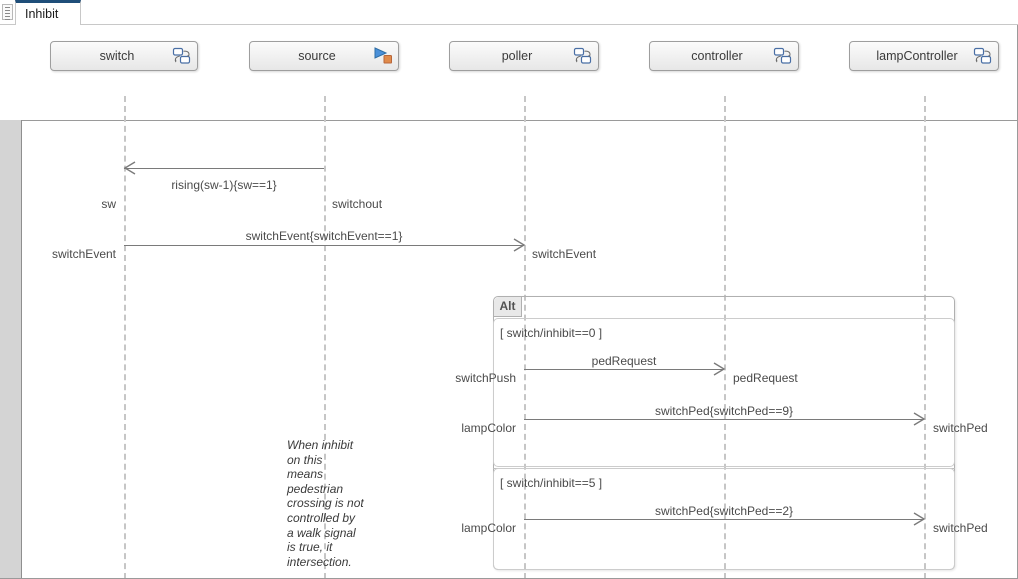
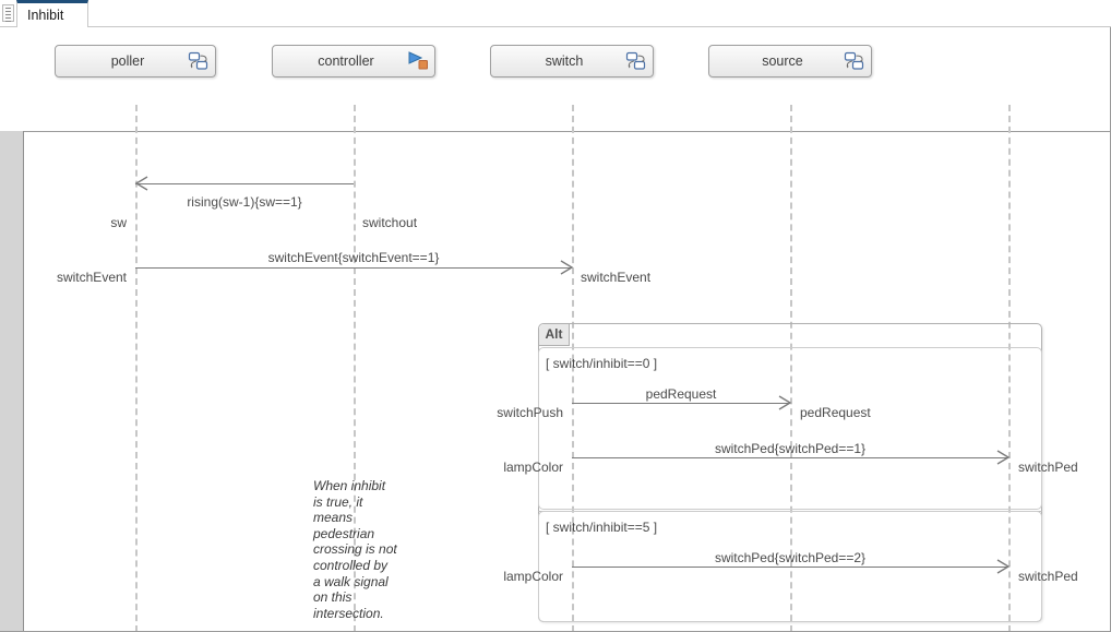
  Inhibit
- switch
+ poller
- source
+ controller
- poller
+ switch
- controller
+ source
- lampController
  rising(sw-1){sw==1}
  sw
  switchout
  switchEvent{switchEvent==1}
  switchEvent
  switchEvent
  Alt
  [ switch/inhibit==0 ]
  pedRequest
  switchPush
  pedRequest
- switchPed{switchPed==9}
+ switchPed{switchPed==1}
  lampColor
  switchPed
  [ switch/inhibit==5 ]
  switchPed{switchPed==2}
  lampColor
  switchPed
  When inhibit
- on this
+ is true, it
  means
  pedestrian
  crossing is not
  controlled by
  a walk signal
- is true, it
+ on this
  intersection.
